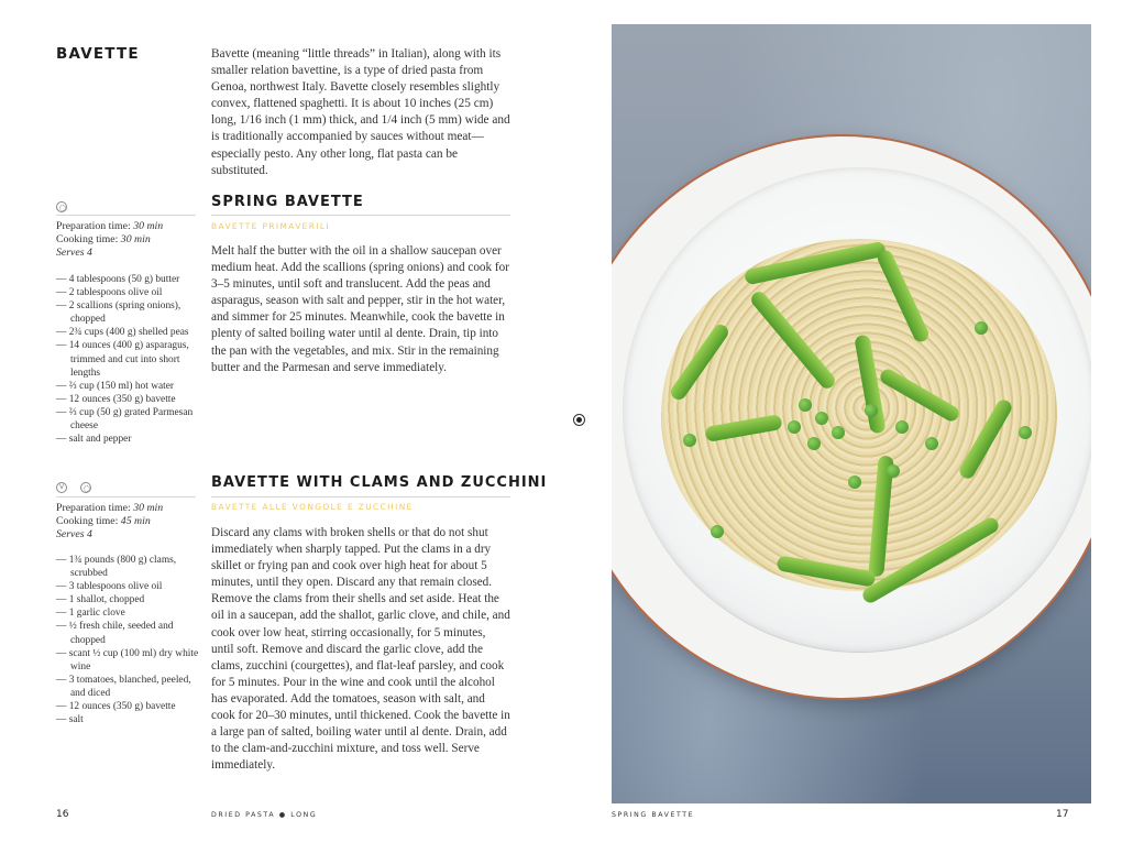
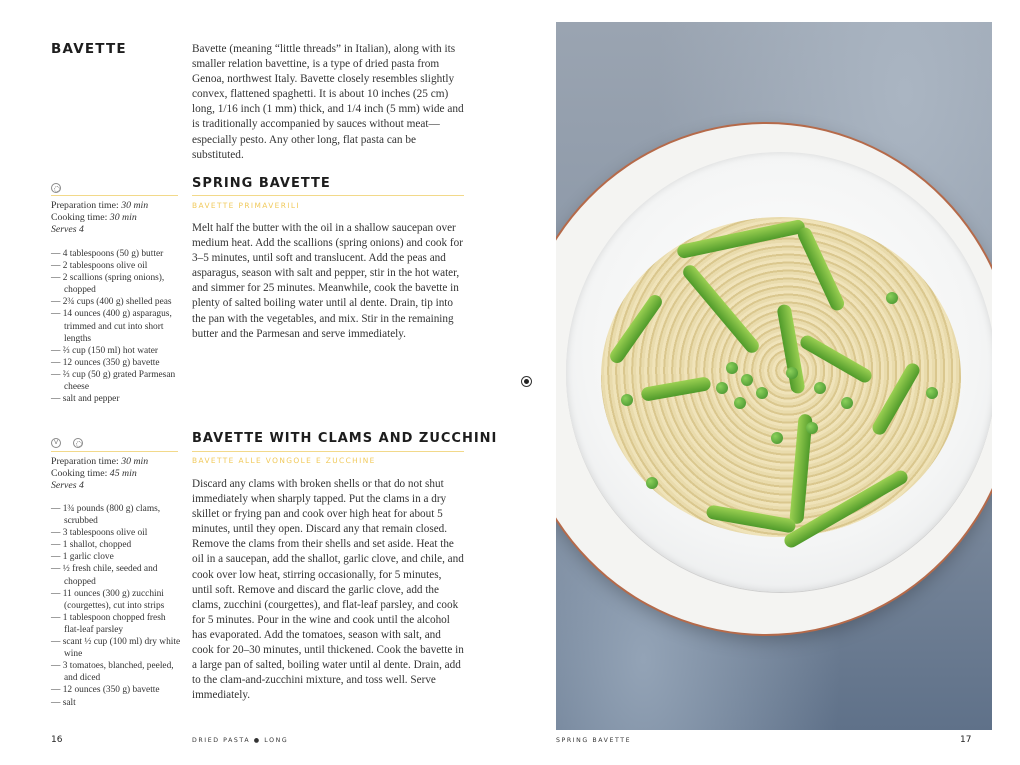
  BAVETTE
  Bavette (meaning “little threads” in Italian), along with its smaller relation bavettine, is a type of dried pasta from Genoa, northwest Italy. Bavette closely resembles slightly convex, flattened spaghetti. It is about 10 inches (25 cm) long, 1/16 inch (1 mm) thick, and 1/4 inch (5 mm) wide and is traditionally accompanied by sauces without meat—especially pesto. Any other long, flat pasta can be substituted.
  SPRING BAVETTE
  BAVETTE PRIMAVERILI
  Preparation time: 30 min
  Cooking time: 30 min
  Serves 4
  4 tablespoons (50 g) butter
  2 tablespoons olive oil
  2 scallions (spring onions), chopped
  2¾ cups (400 g) shelled peas
  14 ounces (400 g) asparagus, trimmed and cut into short lengths
  ⅔ cup (150 ml) hot water
  12 ounces (350 g) bavette
  ⅔ cup (50 g) grated Parmesan cheese
  salt and pepper
  Melt half the butter with the oil in a shallow saucepan over medium heat. Add the scallions (spring onions) and cook for 3–5 minutes, until soft and translucent. Add the peas and asparagus, season with salt and pepper, stir in the hot water, and simmer for 25 minutes. Meanwhile, cook the bavette in plenty of salted boiling water until al dente. Drain, tip into the pan with the vegetables, and mix. Stir in the remaining butter and the Parmesan and serve immediately.
  BAVETTE WITH CLAMS AND ZUCCHINI
  BAVETTE ALLE VONGOLE E ZUCCHINE
  Preparation time: 30 min
  Cooking time: 45 min
  Serves 4
  1¾ pounds (800 g) clams, scrubbed
  3 tablespoons olive oil
  1 shallot, chopped
  1 garlic clove
  ½ fresh chile, seeded and chopped
+ 11 ounces (300 g) zucchini (courgettes), cut into strips
+ 1 tablespoon chopped fresh flat-leaf parsley
  scant ½ cup (100 ml) dry white wine
  3 tomatoes, blanched, peeled, and diced
  12 ounces (350 g) bavette
  salt
  Discard any clams with broken shells or that do not shut immediately when sharply tapped. Put the clams in a dry skillet or frying pan and cook over high heat for about 5 minutes, until they open. Discard any that remain closed. Remove the clams from their shells and set aside. Heat the oil in a saucepan, add the shallot, garlic clove, and chile, and cook over low heat, stirring occasionally, for 5 minutes, until soft. Remove and discard the garlic clove, add the clams, zucchini (courgettes), and flat-leaf parsley, and cook for 5 minutes. Pour in the wine and cook until the alcohol has evaporated. Add the tomatoes, season with salt, and cook for 20–30 minutes, until thickened. Cook the bavette in a large pan of salted, boiling water until al dente. Drain, add to the clam-and-zucchini mixture, and toss well. Serve immediately.
  16
  17
